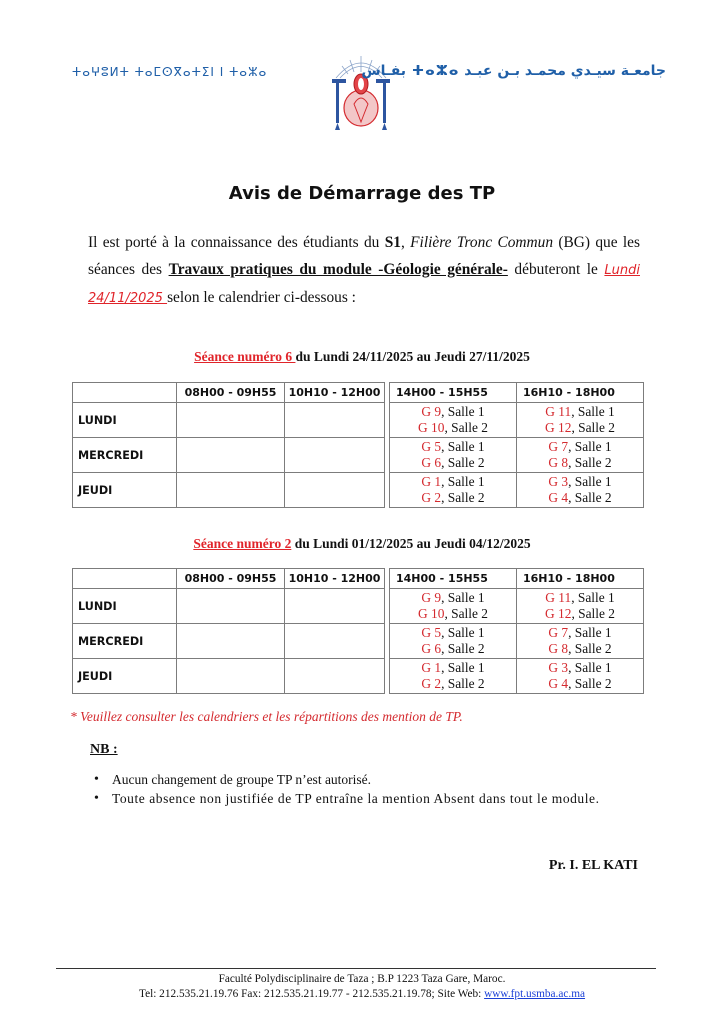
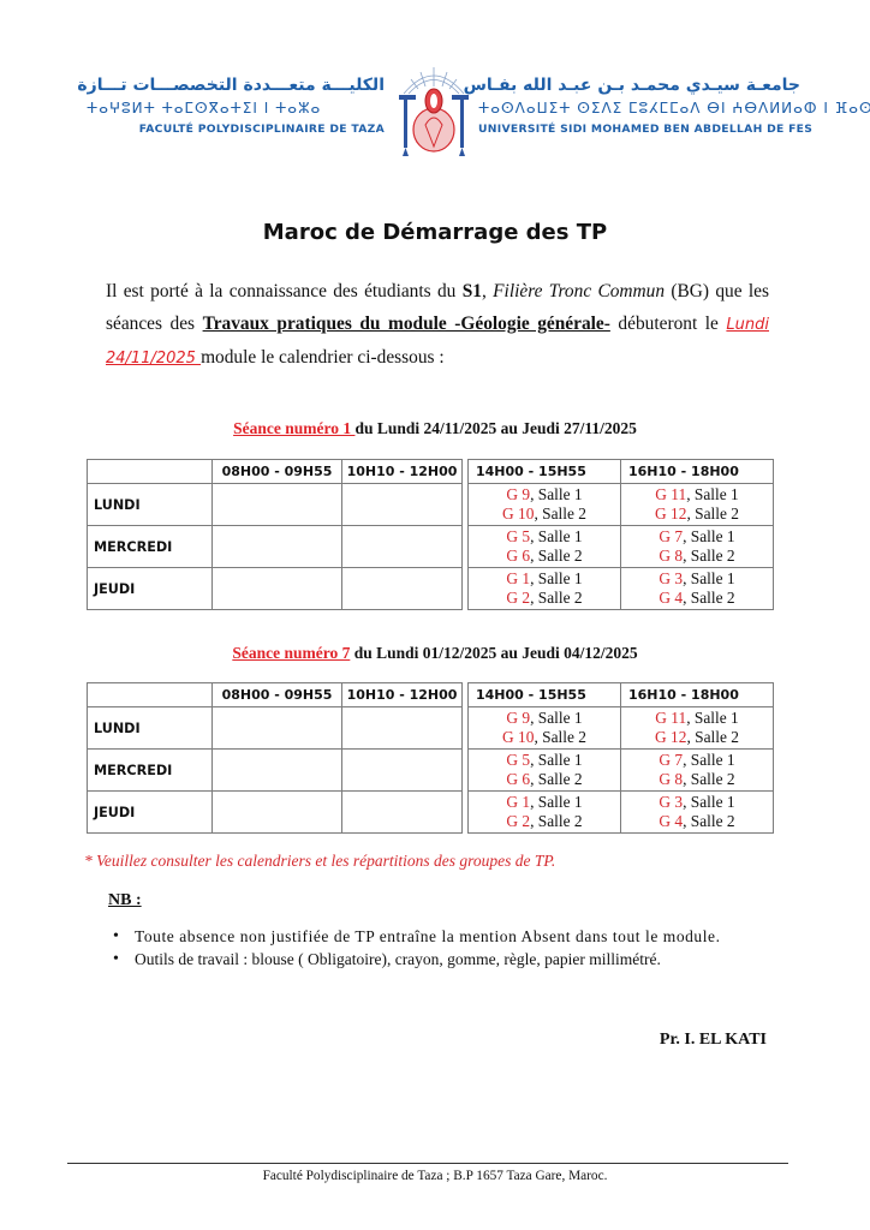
+ الكليـــة متعـــددة التخصصـــات تـــازة
  ⵜⴰⵖⵓⵍⵜ ⵜⴰⵎⵙⴳⴰⵜⵉⵏ ⵏ ⵜⴰⵣⴰ
+ FACULTÉ POLYDISCIPLINAIRE DE TAZA
- جامعـة سيـدي محمـد بـن عبـد ⵜⴰⵣⴰ بفـاس
+ جامعـة سيـدي محمـد بـن عبـد الله بفـاس
+ ⵜⴰⵙⴷⴰⵡⵉⵜ ⵙⵉⴷⵉ ⵎⵓⵃⵎⵎⴰⴷ ⴱⵏ ⵄⴱⴷⵍⵍⴰⵀ ⵏ ⴼⴰⵙ
+ UNIVERSITÉ SIDI MOHAMED BEN ABDELLAH DE FES
- Avis de Démarrage des TP
+ Maroc de Démarrage des TP
- Il est porté à la connaissance des étudiants du S1, Filière Tronc Commun (BG) que les séances des Travaux pratiques du module -Géologie générale- débuteront le Lundi 24/11/2025 selon le calendrier ci-dessous :
+ Il est porté à la connaissance des étudiants du S1, Filière Tronc Commun (BG) que les séances des Travaux pratiques du module -Géologie générale- débuteront le Lundi 24/11/2025 module le calendrier ci-dessous :
- Séance numéro 6 du Lundi 24/11/2025 au Jeudi 27/11/2025
+ Séance numéro 1 du Lundi 24/11/2025 au Jeudi 27/11/2025
  	08H00 - 09H55	10H10 - 12H00		14H00 - 15H55	16H10 - 18H00
  LUNDI				G 9, Salle 1G 10, Salle 2	G 11, Salle 1G 12, Salle 2
  MERCREDI				G 5, Salle 1G 6, Salle 2	G 7, Salle 1G 8, Salle 2
  JEUDI				G 1, Salle 1G 2, Salle 2	G 3, Salle 1G 4, Salle 2
- Séance numéro 2 du Lundi 01/12/2025 au Jeudi 04/12/2025
+ Séance numéro 7 du Lundi 01/12/2025 au Jeudi 04/12/2025
  	08H00 - 09H55	10H10 - 12H00		14H00 - 15H55	16H10 - 18H00
  LUNDI				G 9, Salle 1G 10, Salle 2	G 11, Salle 1G 12, Salle 2
  MERCREDI				G 5, Salle 1G 6, Salle 2	G 7, Salle 1G 8, Salle 2
  JEUDI				G 1, Salle 1G 2, Salle 2	G 3, Salle 1G 4, Salle 2
- * Veuillez consulter les calendriers et les répartitions des mention de TP.
+ * Veuillez consulter les calendriers et les répartitions des groupes de TP.
  NB :
- Aucun changement de groupe TP n’est autorisé.
  Toute absence non justifiée de TP entraîne la mention Absent dans tout le module.
+ Outils de travail : blouse ( Obligatoire), crayon, gomme, règle, papier millimétré.
  Pr. I. EL KATI
- Faculté Polydisciplinaire de Taza ; B.P 1223 Taza Gare, Maroc.
+ Faculté Polydisciplinaire de Taza ; B.P 1657 Taza Gare, Maroc.
- Tel: 212.535.21.19.76 Fax: 212.535.21.19.77 - 212.535.21.19.78; Site Web: www.fpt.usmba.ac.ma
